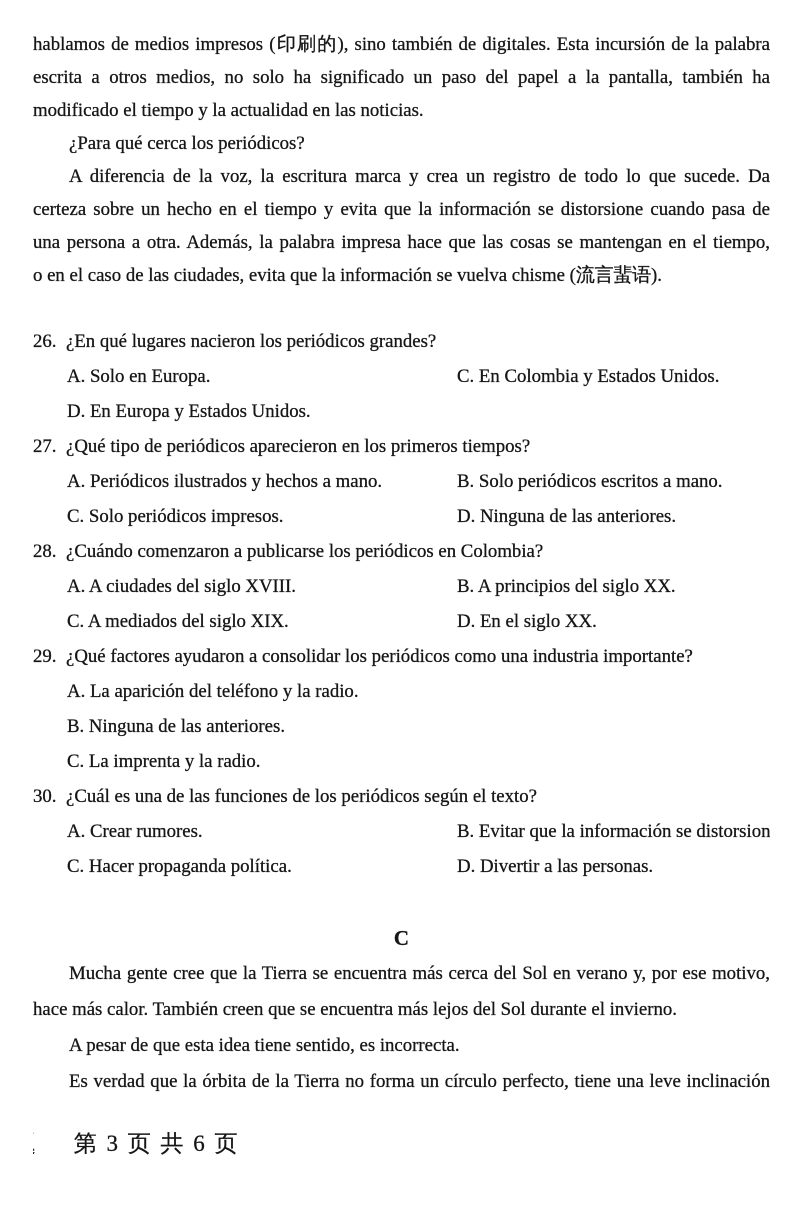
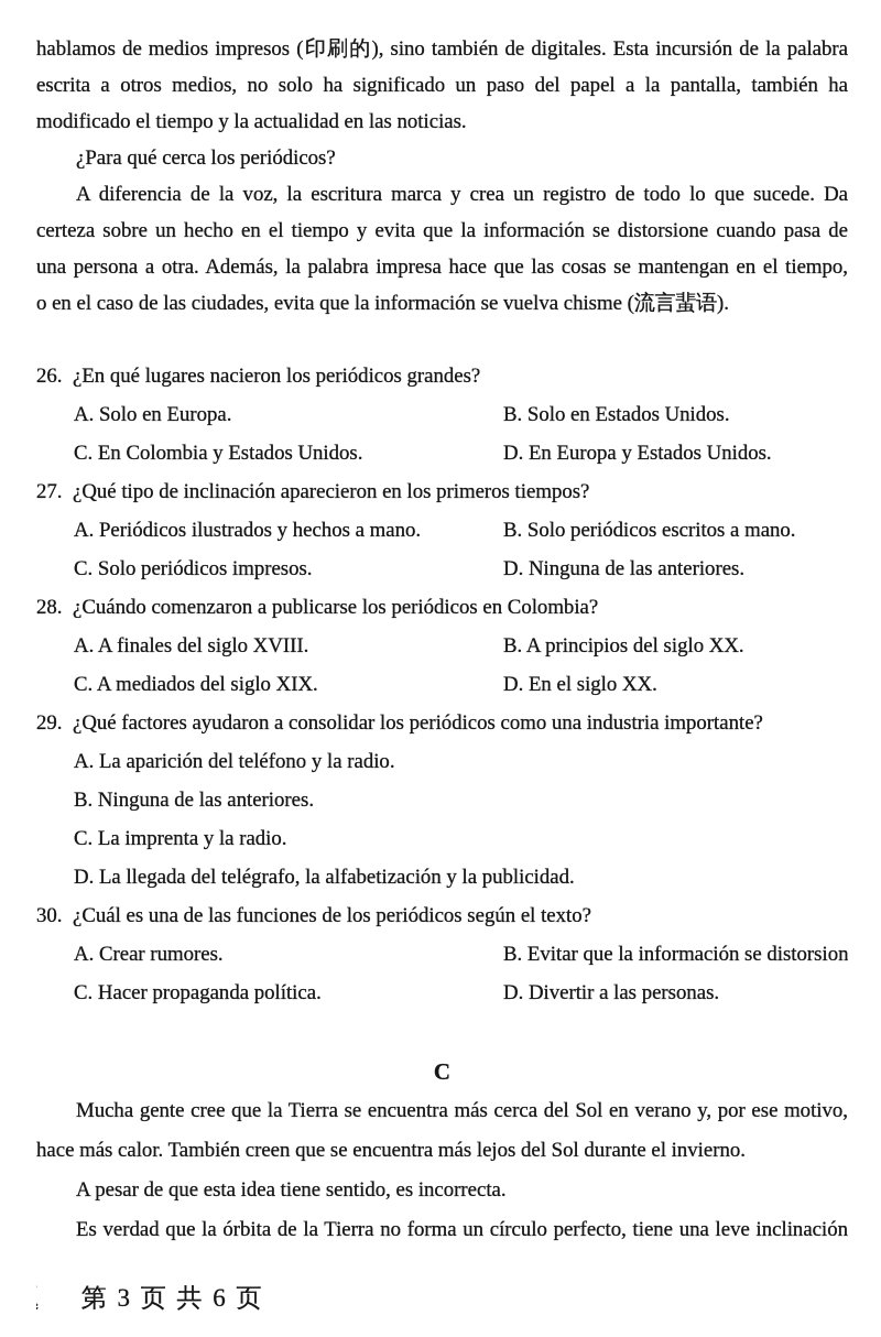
  hablamos de medios impresos (印刷的), sino también de digitales. Esta incursión de la palabra
  escrita a otros medios, no solo ha significado un paso del papel a la pantalla, también ha
  modificado el tiempo y la actualidad en las noticias.
  ¿Para qué cerca los periódicos?
  A diferencia de la voz, la escritura marca y crea un registro de todo lo que sucede. Da
  certeza sobre un hecho en el tiempo y evita que la información se distorsione cuando pasa de
  una persona a otra. Además, la palabra impresa hace que las cosas se mantengan en el tiempo,
  o en el caso de las ciudades, evita que la información se vuelva chisme (流言蜚语).
  26.
  ¿En qué lugares nacieron los periódicos grandes?
  A. Solo en Europa.
+ B. Solo en Estados Unidos.
  C. En Colombia y Estados Unidos.
  D. En Europa y Estados Unidos.
  27.
- ¿Qué tipo de periódicos aparecieron en los primeros tiempos?
+ ¿Qué tipo de inclinación aparecieron en los primeros tiempos?
  A. Periódicos ilustrados y hechos a mano.
  B. Solo periódicos escritos a mano.
  C. Solo periódicos impresos.
  D. Ninguna de las anteriores.
  28.
  ¿Cuándo comenzaron a publicarse los periódicos en Colombia?
- A. A ciudades del siglo XVIII.
+ A. A finales del siglo XVIII.
  B. A principios del siglo XX.
  C. A mediados del siglo XIX.
  D. En el siglo XX.
  29.
  ¿Qué factores ayudaron a consolidar los periódicos como una industria importante?
  A. La aparición del teléfono y la radio.
  B. Ninguna de las anteriores.
  C. La imprenta y la radio.
+ D. La llegada del telégrafo, la alfabetización y la publicidad.
  30.
  ¿Cuál es una de las funciones de los periódicos según el texto?
  A. Crear rumores.
  B. Evitar que la información se distorsion
  C. Hacer propaganda política.
  D. Divertir a las personas.
  C
  Mucha gente cree que la Tierra se encuentra más cerca del Sol en verano y, por ese motivo,
  hace más calor. También creen que se encuentra más lejos del Sol durante el invierno.
  A pesar de que esta idea tiene sentido, es incorrecta.
  Es verdad que la órbita de la Tierra no forma un círculo perfecto, tiene una leve inclinación
  第 3 页 共 6 页
